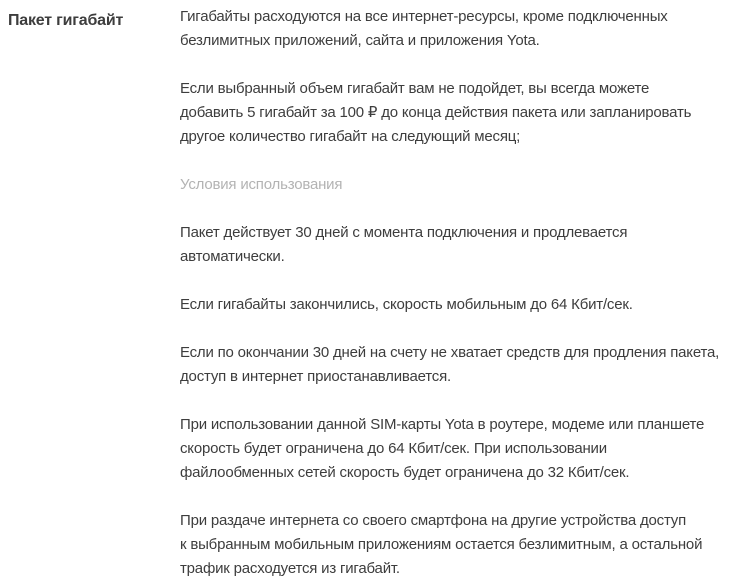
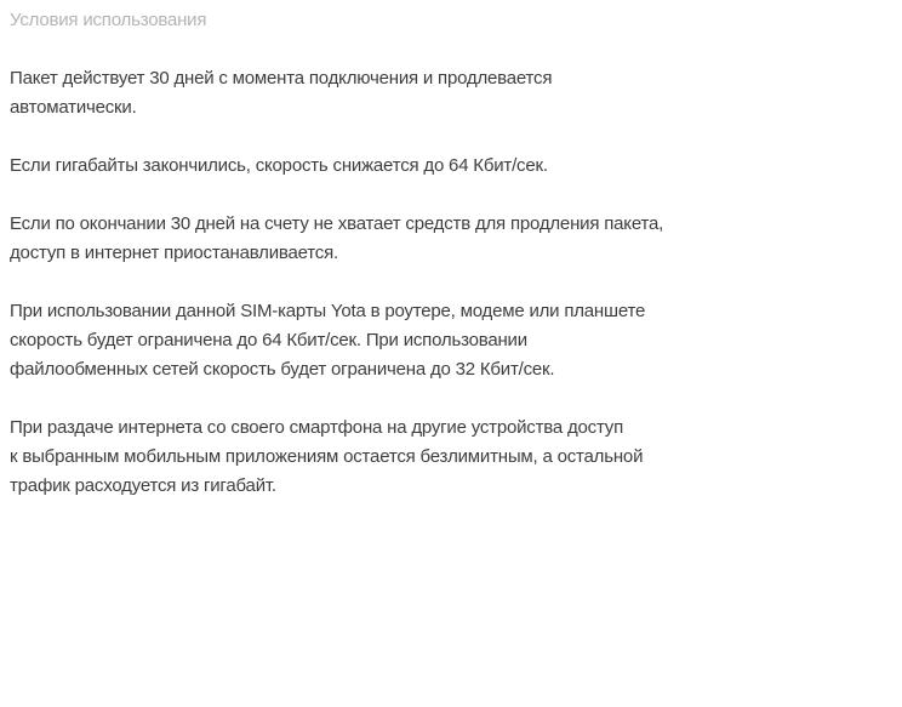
- Пакет гигабайт
- Гигабайты расходуются на все интернет-ресурсы, кроме подключенных
- безлимитных приложений, сайта и приложения Yota.
- Если выбранный объем гигабайт вам не подойдет, вы всегда можете
- добавить 5 гигабайт за 100 ₽ до конца действия пакета или запланировать
- другое количество гигабайт на следующий месяц;
  Условия использования
  Пакет действует 30 дней с момента подключения и продлевается
  автоматически.
- Если гигабайты закончились, скорость мобильным до 64 Кбит/сек.
+ Если гигабайты закончились, скорость снижается до 64 Кбит/сек.
  Если по окончании 30 дней на счету не хватает средств для продления пакета,
  доступ в интернет приостанавливается.
  При использовании данной SIM-карты Yota в роутере, модеме или планшете
  скорость будет ограничена до 64 Кбит/сек. При использовании
  файлообменных сетей скорость будет ограничена до 32 Кбит/сек.
  При раздаче интернета со своего смартфона на другие устройства доступ
  к выбранным мобильным приложениям остается безлимитным, а остальной
  трафик расходуется из гигабайт.
